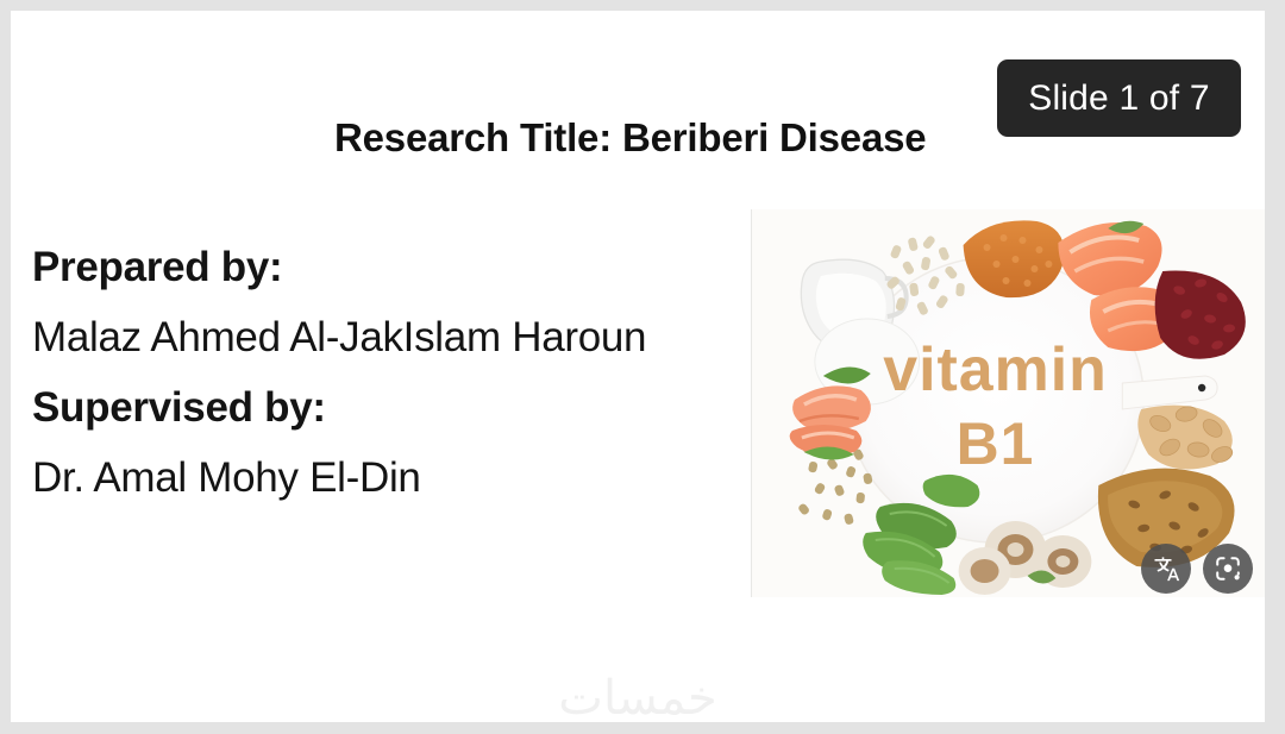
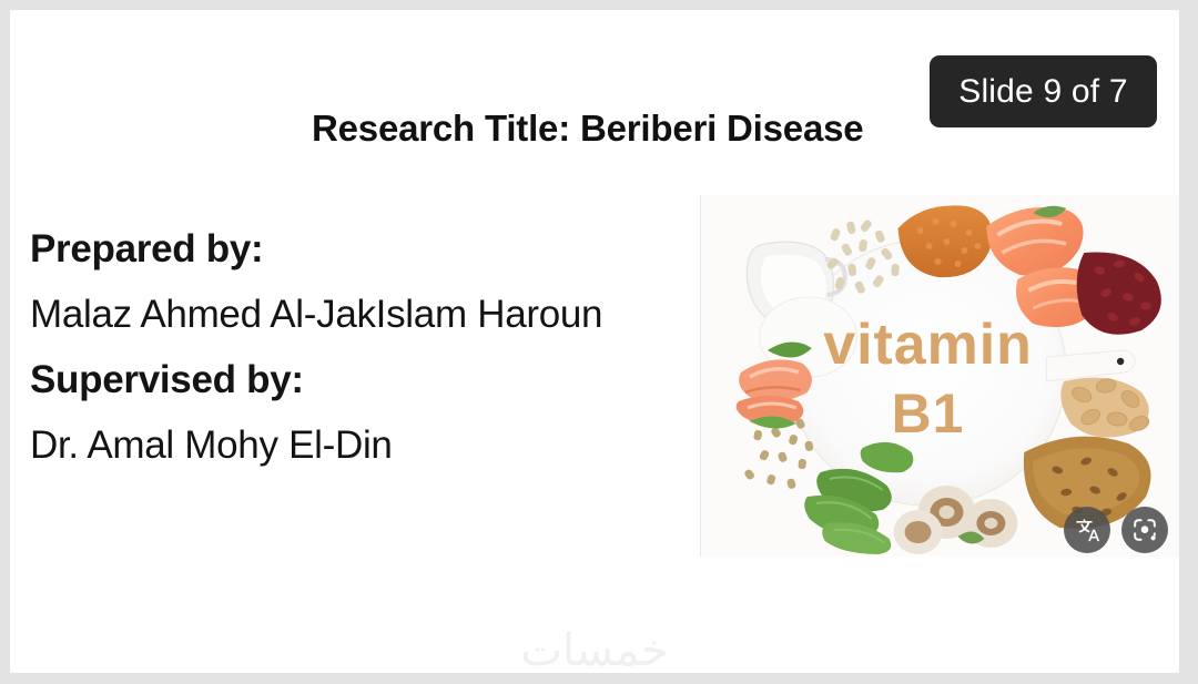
  Research Title: Beriberi Disease
  Prepared by:
  Malaz Ahmed Al-JakIslam Haroun
  Supervised by:
  Dr. Amal Mohy El-Din
  vitamin
  B1
  خمسات
- Slide 1 of 7
+ Slide 9 of 7
